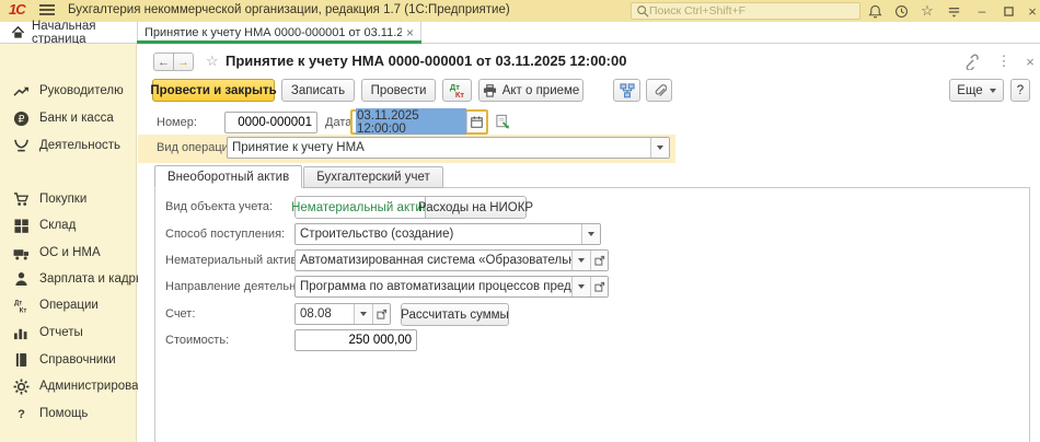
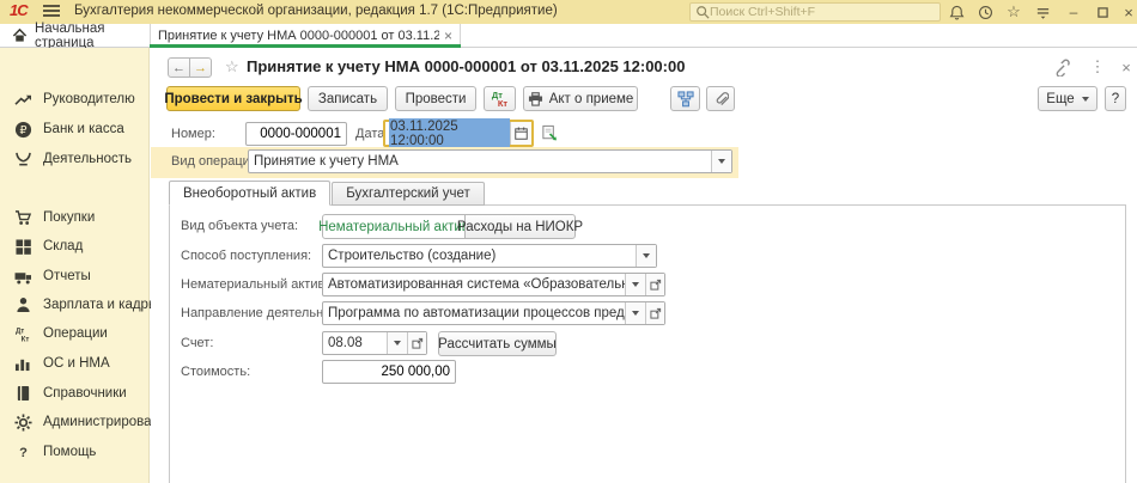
  1С
  Бухгалтерия некоммерческой организации, редакция 1.7 (1С:Предприятие)
  Поиск Ctrl+Shift+F
  ☆
  –
  ×
  Начальная страница
  Принятие к учету НМА 0000-000001 от 03.11.2
  ×
  Руководителю
  ₽
  Банк и касса
  Деятельность
  Покупки
  Склад
- ОС и НМА
+ Отчеты
  Зарплата и кадр
  Операции
- Отчеты
+ ОС и НМА
  Справочники
  Администрирова
  ?
  Помощь
  ←
  →
  ☆
  Принятие к учету НМА 0000-000001 от 03.11.2025 12:00:00
  ⋮
  ×
  Провести и закрыть
  Записать
  Провести
  Дт
  Кт
  Акт о приеме
  Еще
  ?
  Номер:
  0000-000001
  Дата
  03.11.2025 12:00:00
  Вид операци
  Принятие к учету НМА
  Внеоборотный актив Бухгалтерский учет
  Вид объекта учета:
  Нематериальный акти
  Расходы на НИОКР
  Способ поступления:
  Строительство (создание)
  Нематериальный акти
  Автоматизированная система «Образователь
  Направление деятельн
  Программа по автоматизации процессов пред
  Счет:
  08.08
  Рассчитать суммы
  Стоимость:
  250 000,00
